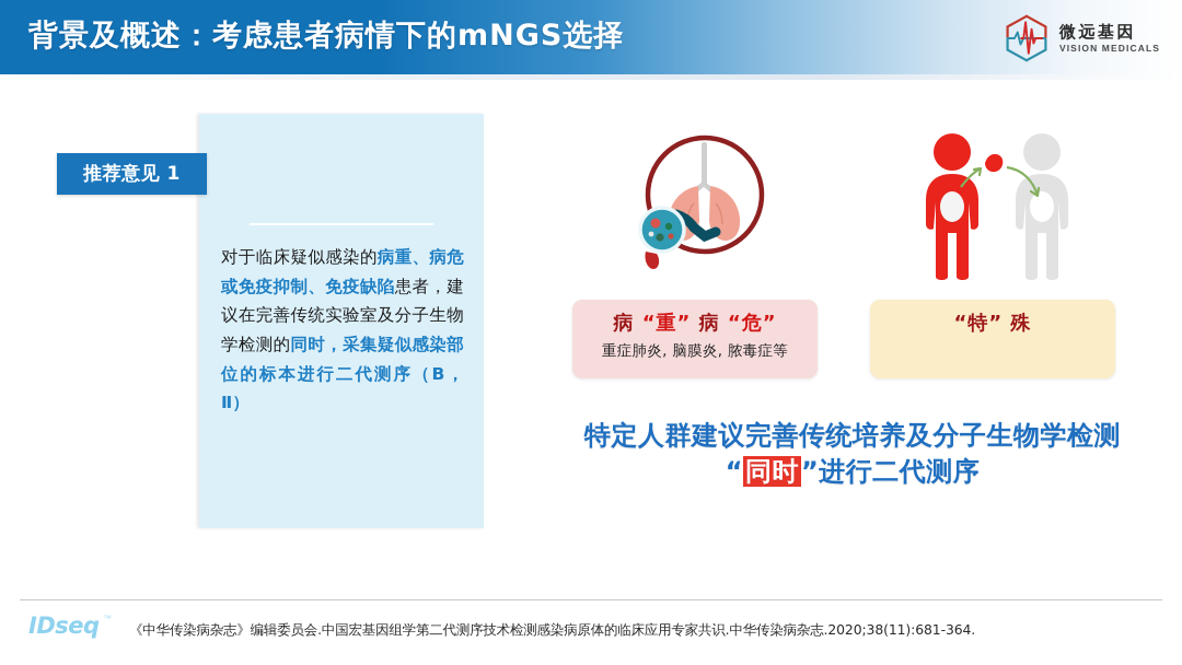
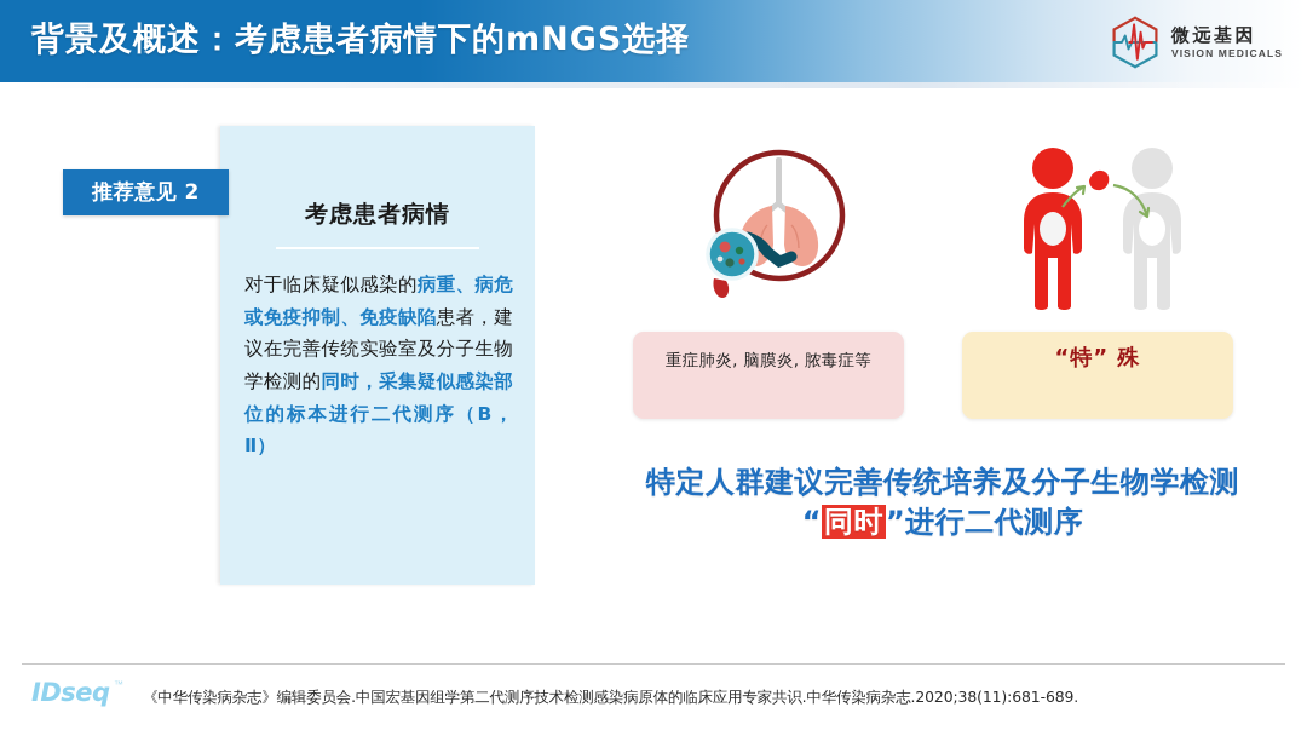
  背景及概述：考虑患者病情下的mNGS选择
  微远基因
  VISION MEDICALS
- 推荐意见 1
+ 推荐意见 2
+ 考虑患者病情
  对于临床疑似感染的病重、病危或免疫抑制、免疫缺陷患者，建议在完善传统实验室及分子生物学检测的同时，采集疑似感染部位的标本进行二代测序（B，Ⅱ）
- 病 “重” 病 “危”
  重症肺炎, 脑膜炎, 脓毒症等
  “特” 殊
  特定人群建议完善传统培养及分子生物学检测
  “同时”进行二代测序
  IDseq
  ™
- 《中华传染病杂志》编辑委员会.中国宏基因组学第二代测序技术检测感染病原体的临床应用专家共识.中华传染病杂志.2020;38(11):681-364.
+ 《中华传染病杂志》编辑委员会.中国宏基因组学第二代测序技术检测感染病原体的临床应用专家共识.中华传染病杂志.2020;38(11):681-689.
